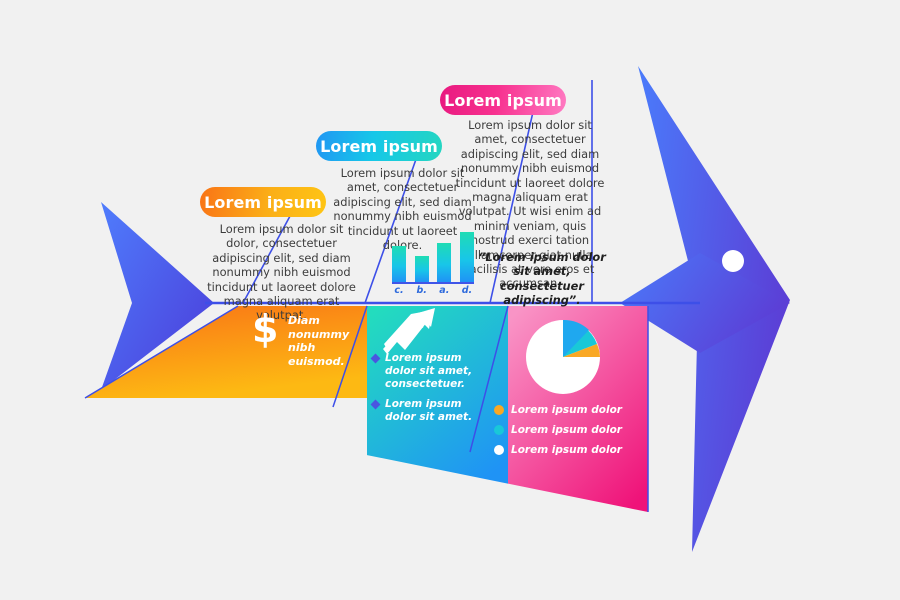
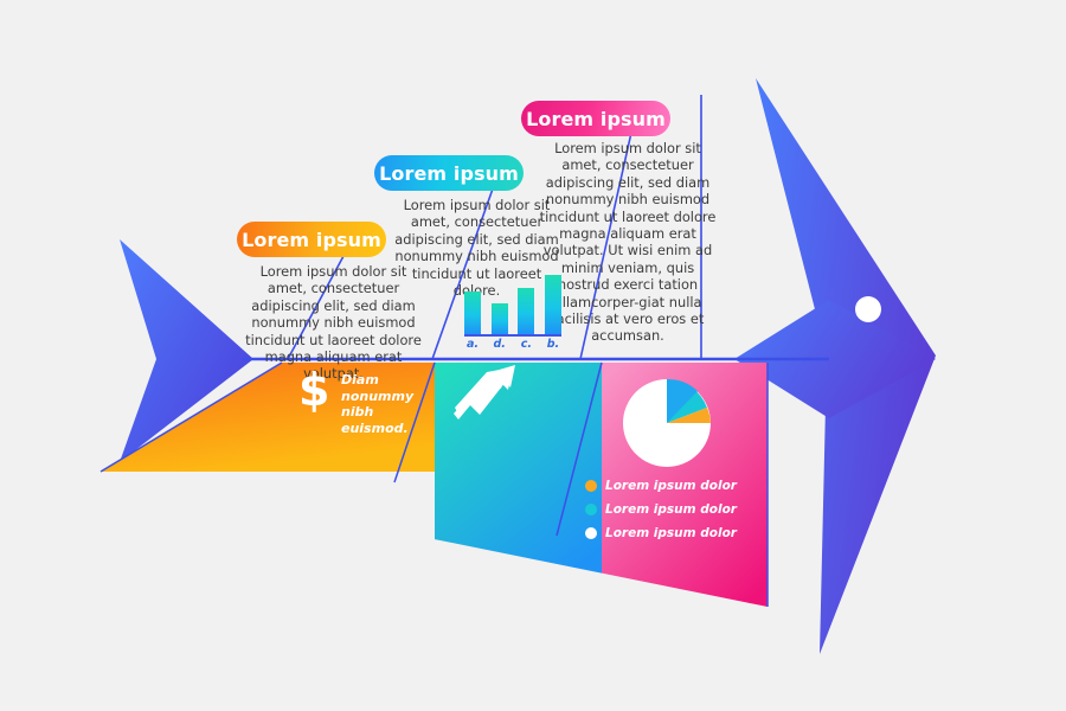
  Lorem ipsum
- Lorem ipsum dolor sit dolor, consectetuer adipiscing elit, sed diam nonummy nibh euismod tincidunt ut laoreet dolore magna aliquam erat volutpat.
+ Lorem ipsum dolor sit amet, consectetuer adipiscing elit, sed diam nonummy nibh euismod tincidunt ut laoreet dolore magna aliquam erat volutpat.
  Lorem ipsum
  Lorem ipsum dolor sit amet, consectetuer adipiscing elit, sed diam nonummy nibh euismod tincidunt ut laoreet dre.
  Lorem ipsum
  Lorem ipsum dolor sit amet, consectetuer adipiscing elit, sed diam nonummy nibh euismod tincidunt ut laoreet dolore magna aliquam erat volutpat. Ut wisi enim ad minim veniam, quis nostrud exerci tation llamcorper-giat nulla cilisis at vero eros et accumsan.
- “Lorem ipsum dolor sit amet, consectetuer adipiscing”.
- c.
+ a.
- b.
+ d.
- a.
+ c.
- d.
+ b.
  $
  Diam nonummy nibh euismod.
- Lorem ipsum dolor sit amet, consectetuer.
- Lorem ipsum dolor sit amet.
  Lorem ipsum dolor
  Lorem ipsum dolor
  Lorem ipsum dolor
